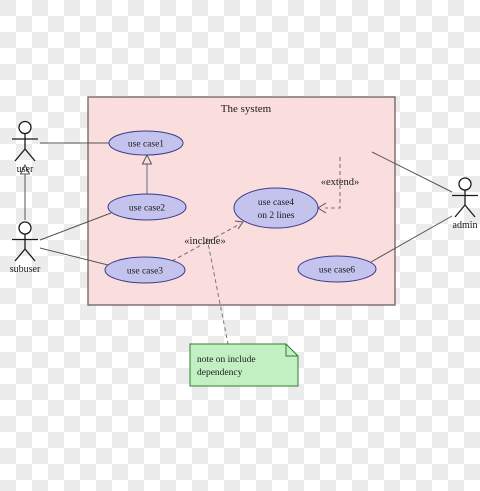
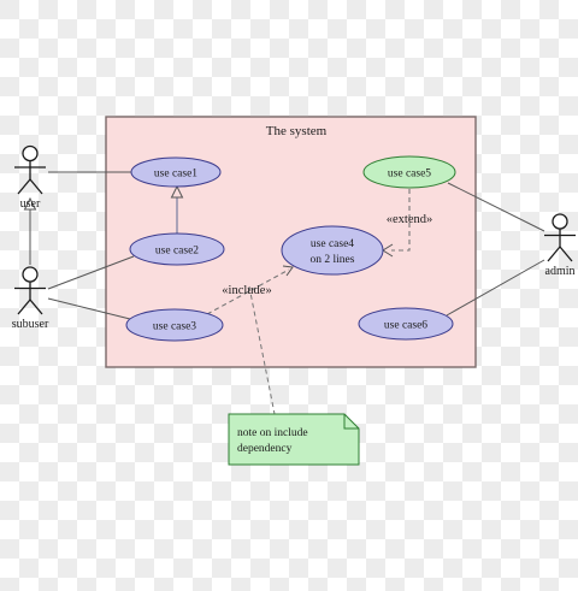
  The system
  «extend»
  «inclde»
  use case1
  use case2
  use case3
  use case4
  on 2 lines
+ use case5
  use case6
  user
  subuser
  admin
  note on include
  dependency
